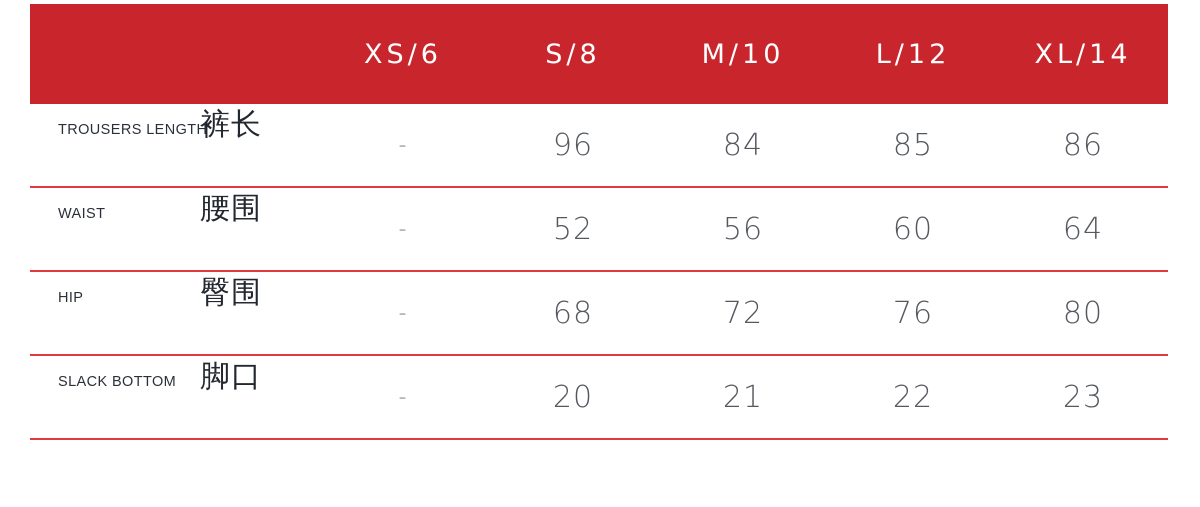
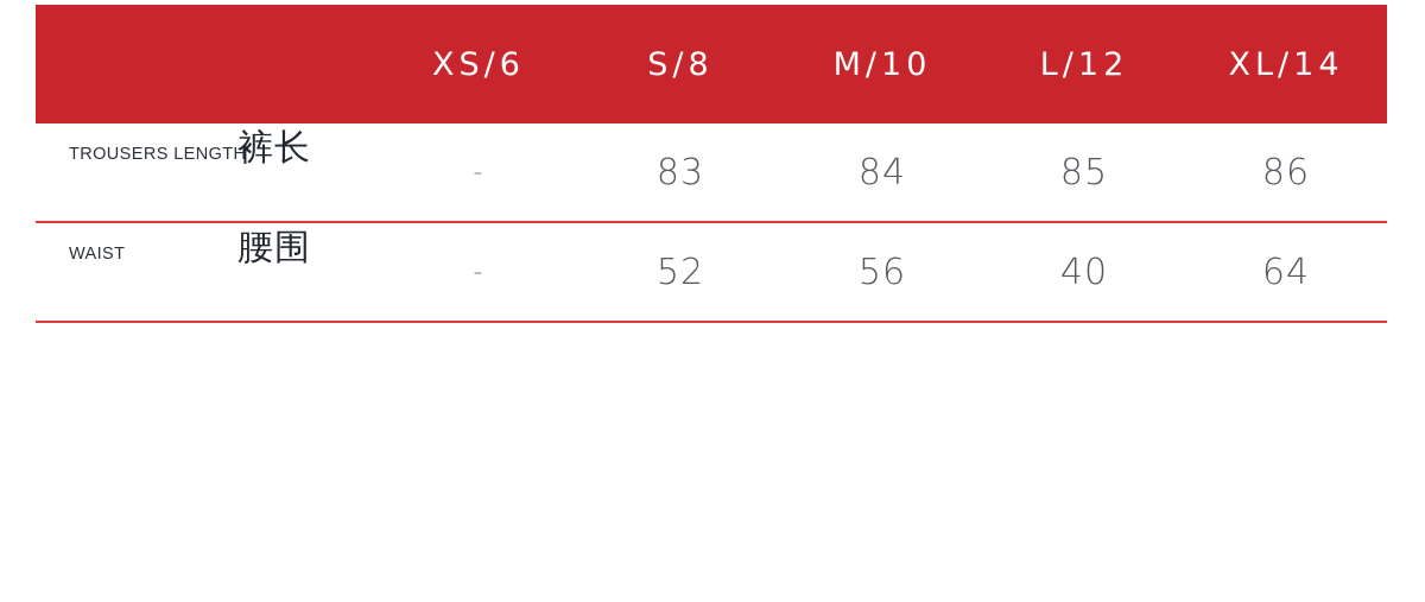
  	XS/6	S/8	M/10	L/12	XL/14
- TROUSERS LENGT 裤长	-	96	84	85	86
+ TROUSERS LENGT 裤长	-	83	84	85	86
- WAIST 腰围	-	52	56	60	64
+ WAIST 腰围	-	52	56	40	64
- HIP 臀围	-	68	72	76	80
- SLACK BOTTOM 脚口	-	20	21	22	23
